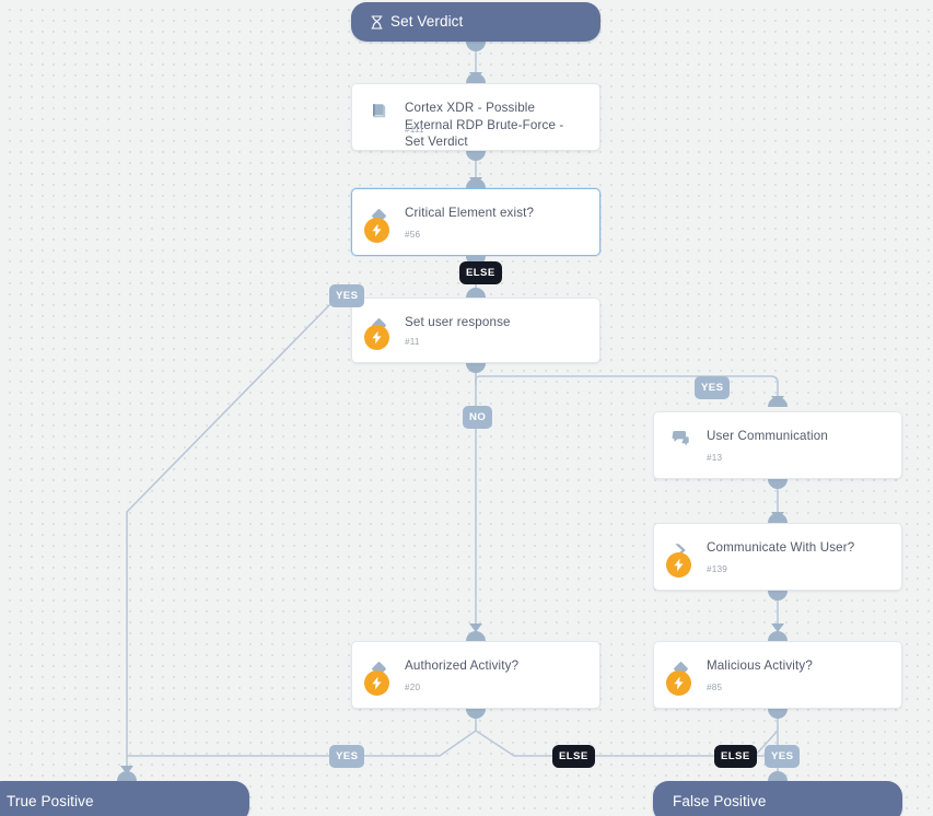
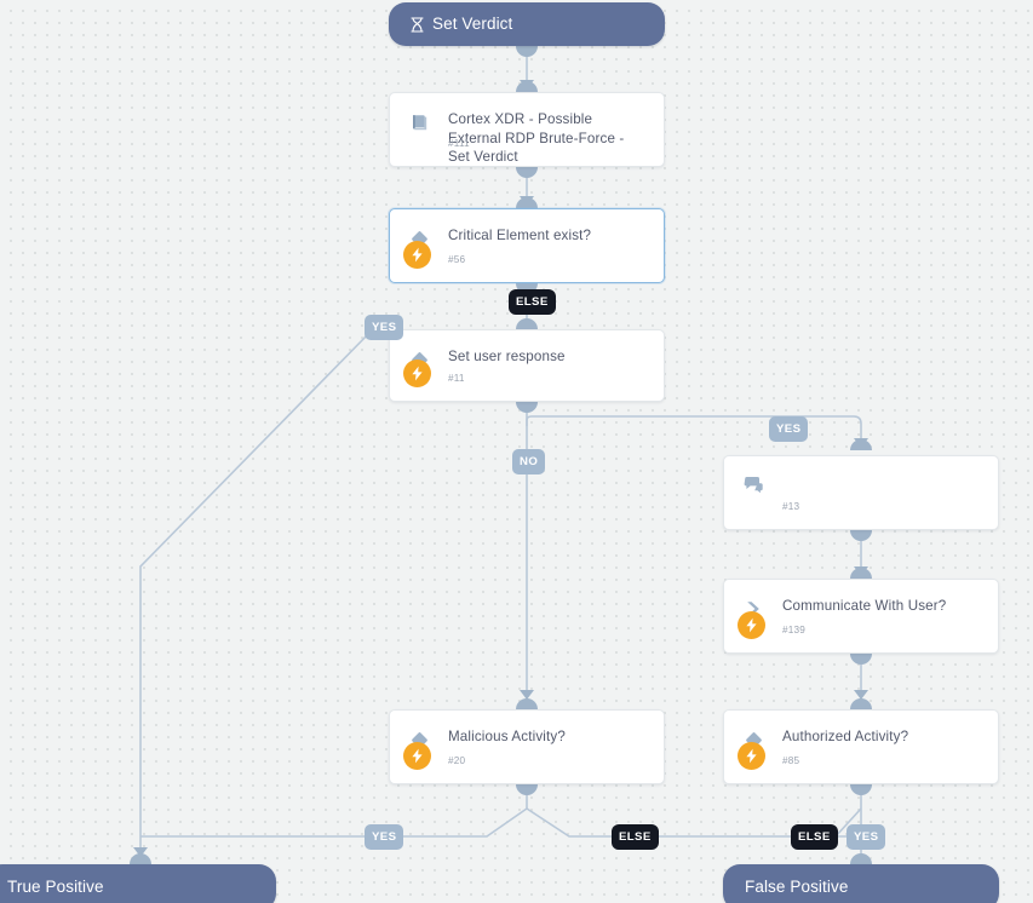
  Set Verdict
  Cortex XDR - Possible External RDP Brute-Force - Set Verdict
  #111
  Critical Element exist?
  #56
  Set user response
  #11
- User Communication
  #13
  Communicate With User?
  #139
- Authorized Activity?
+ Malicious Activity?
  #20
- Malicious Activity?
+ Authorized Activity?
  #85
  True Positive
  False Positive
  ELSE
  YES
  YES
  NO
  YES
  ELSE
  ELSE
  YES
